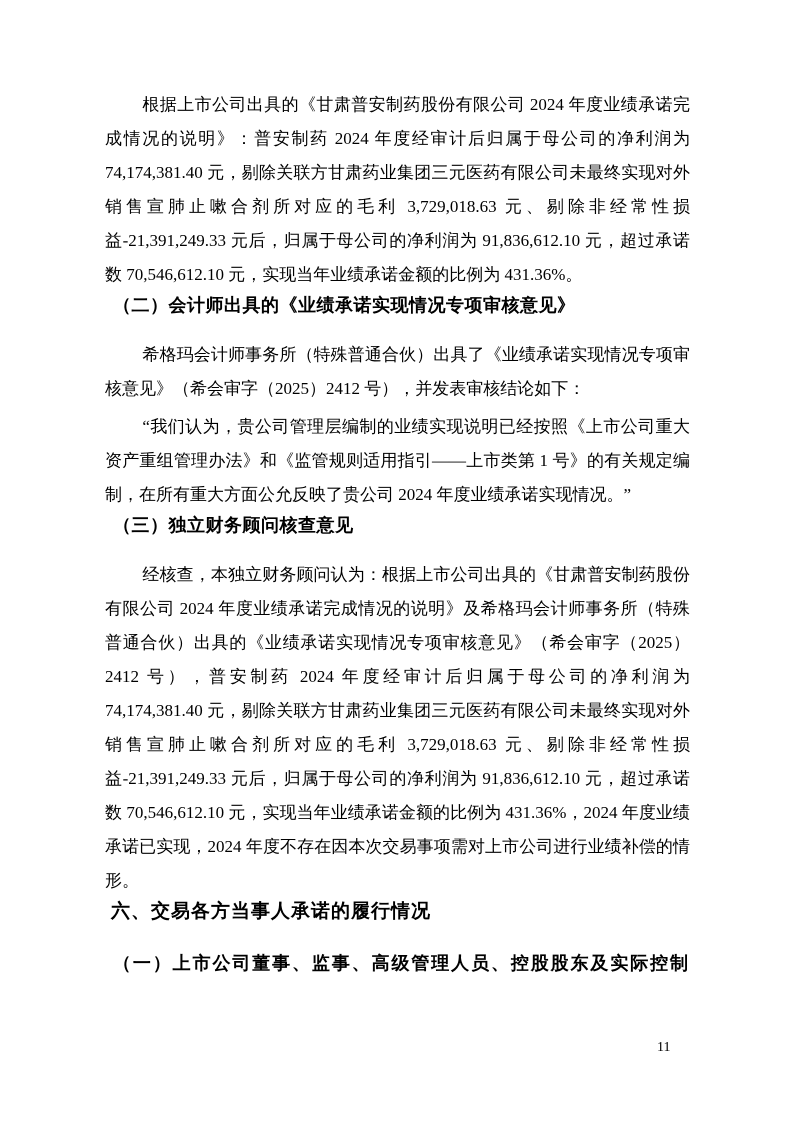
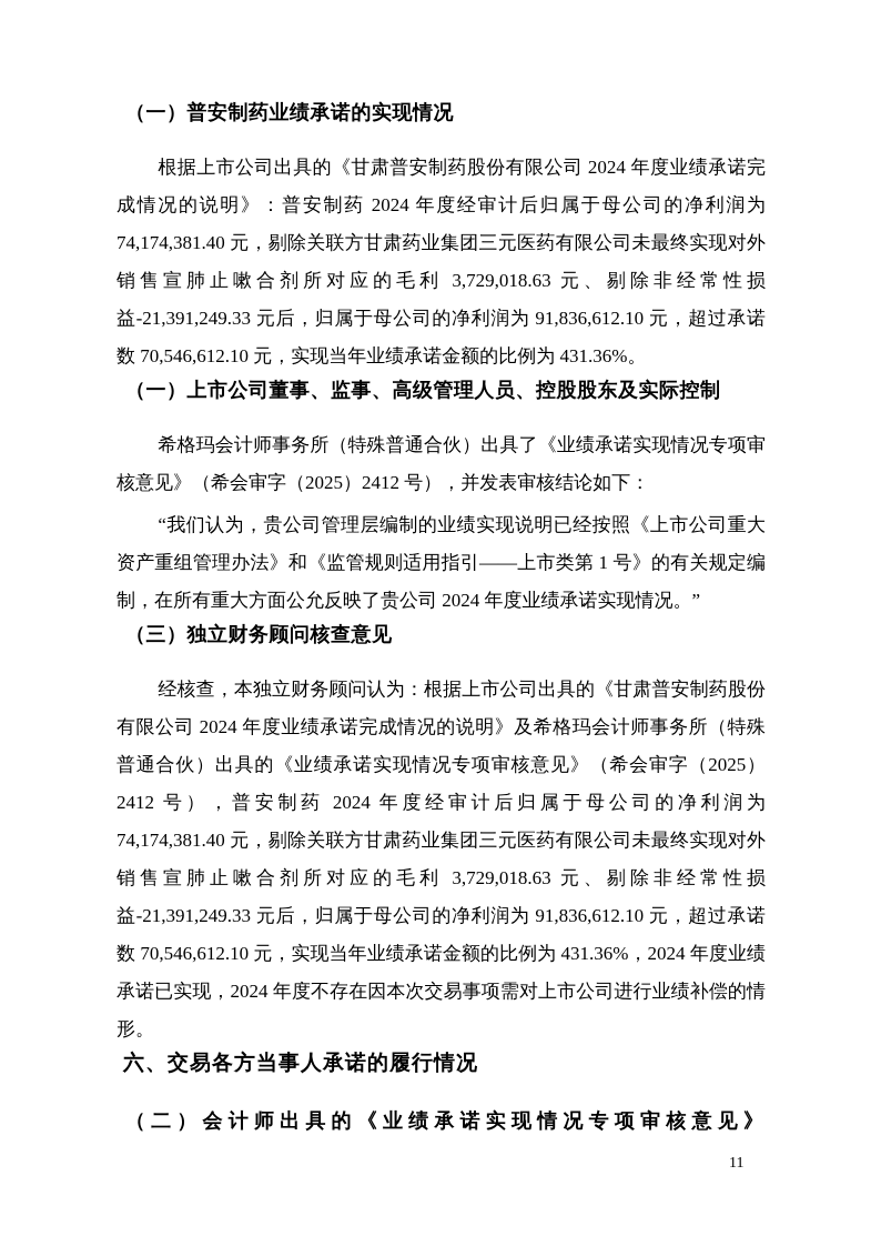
+ （一）普安制药业绩承诺的实现情况
  根据上市公司出具的《甘肃普安制药股份有限公司 2024 年度业绩承诺完成情况的说明》：普安制药 2024 年度经审计后归属于母公司的净利润为 74,174,381.40 元，剔除关联方甘肃药业集团三元医药有限公司未最终实现对外销售宣肺止嗽合剂所对应的毛利 3,729,018.63 元、剔除非经常性损益-21,391,249.33 元后，归属于母公司的净利润为 91,836,612.10 元，超过承诺数 70,546,612.10 元，实现当年业绩承诺金额的比例为 431.36%。
- （二）会计师出具的《业绩承诺实现情况专项审核意见》
+ （一）上市公司董事、监事、高级管理人员、控股股东及实际控制
  希格玛会计师事务所（特殊普通合伙）出具了《业绩承诺实现情况专项审核意见》（希会审字（2025）2412 号），并发表审核结论如下：
  “我们认为，贵公司管理层编制的业绩实现说明已经按照《上市公司重大资产重组管理办法》和《监管规则适用指引——上市类第 1 号》的有关规定编制，在所有重大方面公允反映了贵公司 2024 年度业绩承诺实现情况。”
  （三）独立财务顾问核查意见
  经核查，本独立财务顾问认为：根据上市公司出具的《甘肃普安制药股份有限公司 2024 年度业绩承诺完成情况的说明》及希格玛会计师事务所（特殊普通合伙）出具的《业绩承诺实现情况专项审核意见》（希会审字（2025）2412 号），普安制药 2024 年度经审计后归属于母公司的净利润为 74,174,381.40 元，剔除关联方甘肃药业集团三元医药有限公司未最终实现对外销售宣肺止嗽合剂所对应的毛利 3,729,018.63 元、剔除非经常性损益-21,391,249.33 元后，归属于母公司的净利润为 91,836,612.10 元，超过承诺数 70,546,612.10 元，实现当年业绩承诺金额的比例为 431.36%，2024 年度业绩承诺已实现，2024 年度不存在因本次交易事项需对上市公司进行业绩补偿的情形。
  六、交易各方当事人承诺的履行情况
- （一）上市公司董事、监事、高级管理人员、控股股东及实际控制
+ （二）会计师出具的《业绩承诺实现情况专项审核意见》
  11
